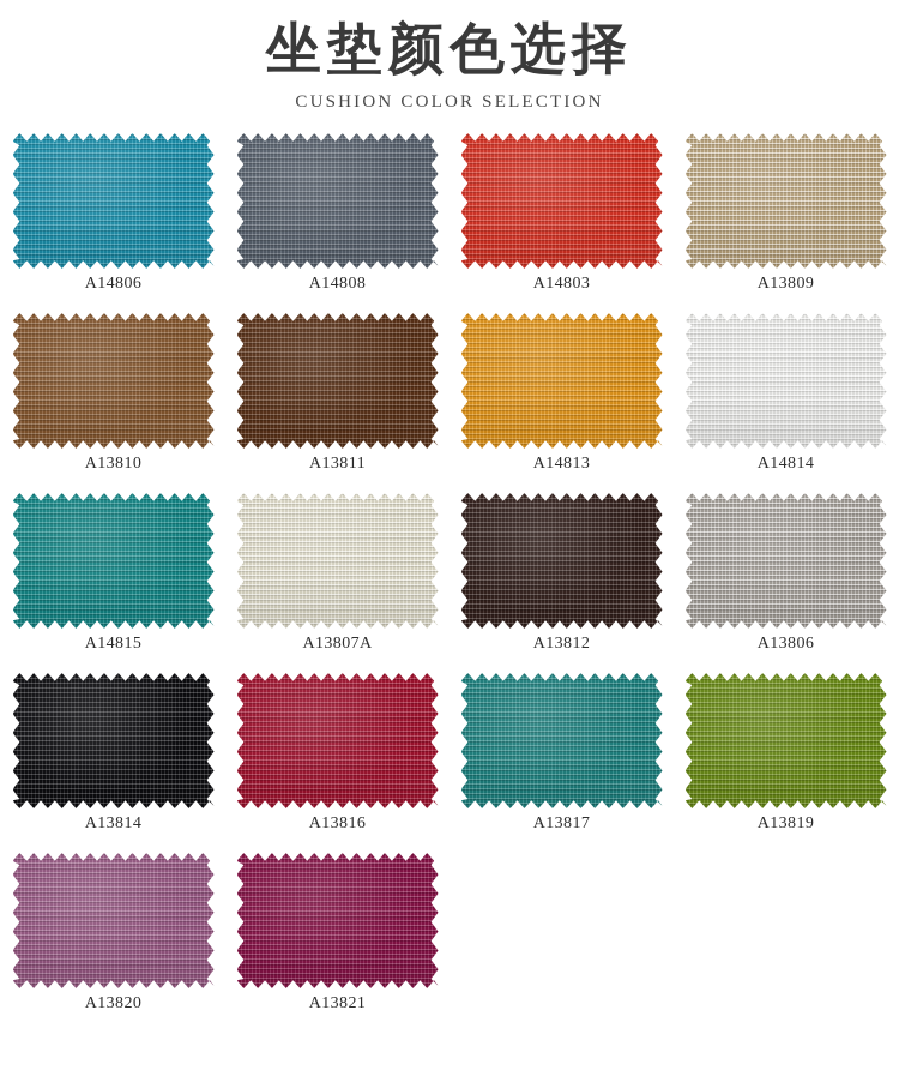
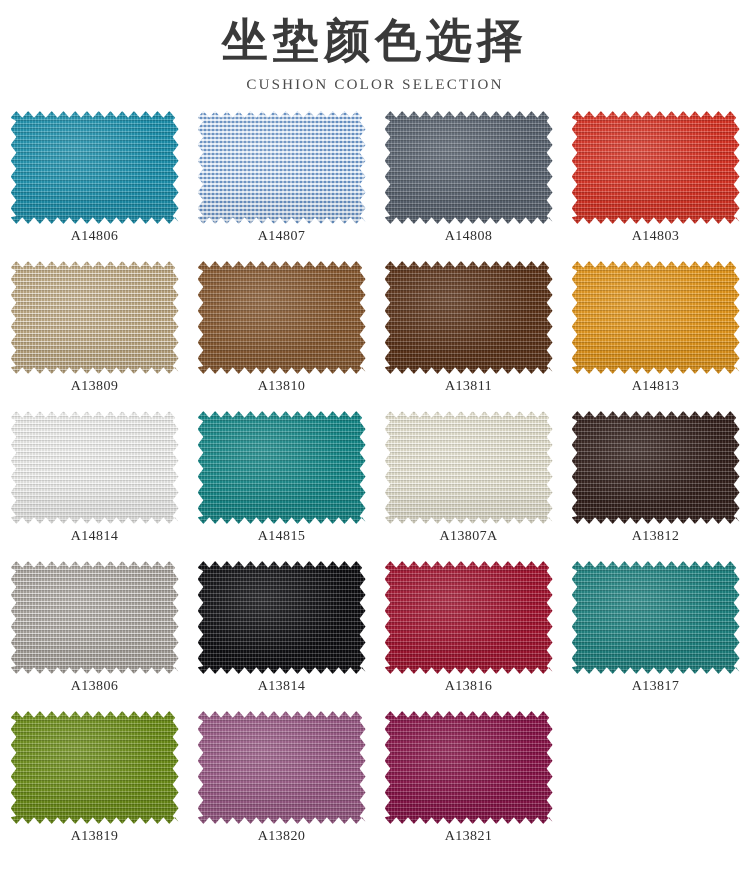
  坐垫颜色选择
  CUSHION COLOR SELECTION
  A14806
+ A14807
  A14808
  A14803
  A13809
  A13810
  A13811
  A14813
  A14814
  A14815
  A13807A
  A13812
  A13806
  A13814
  A13816
  A13817
  A13819
  A13820
  A13821
